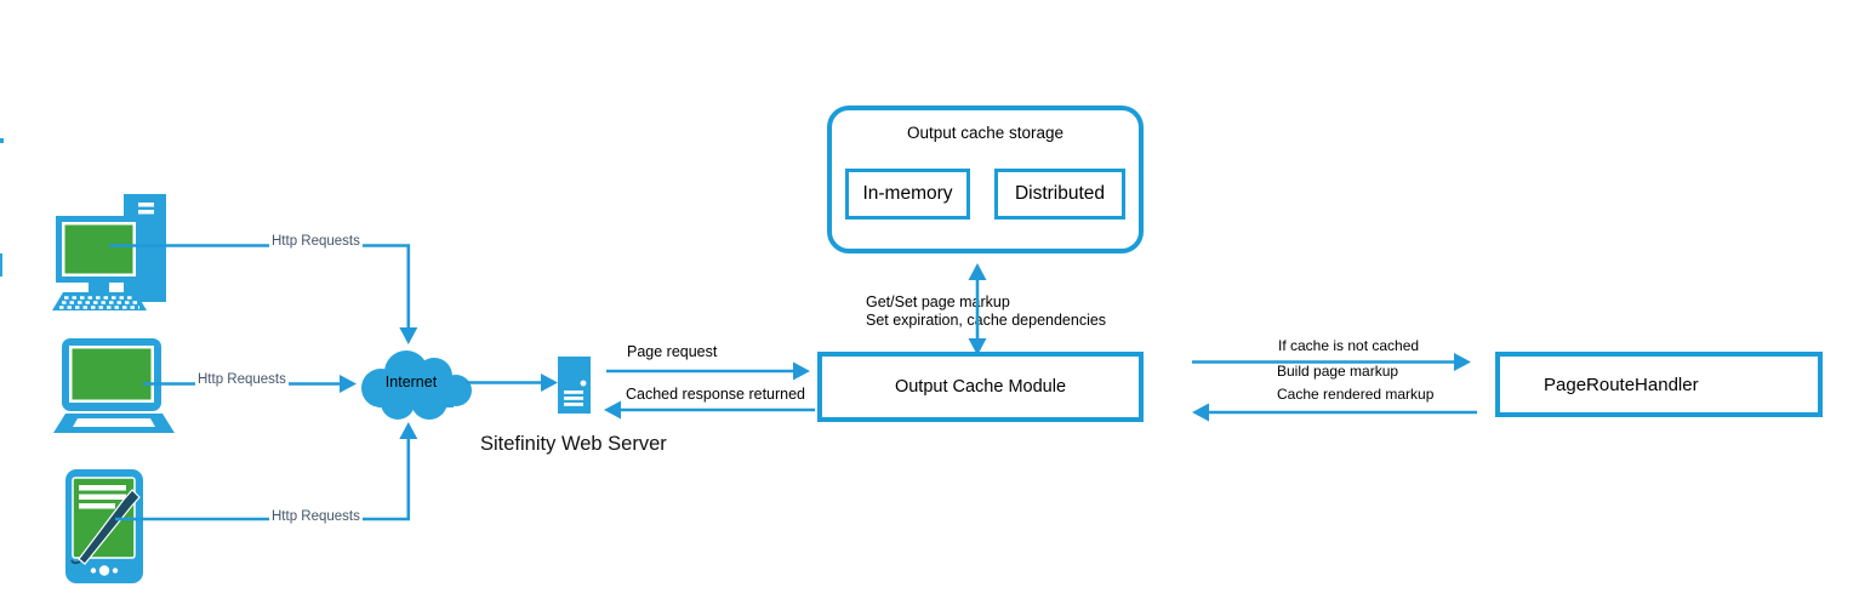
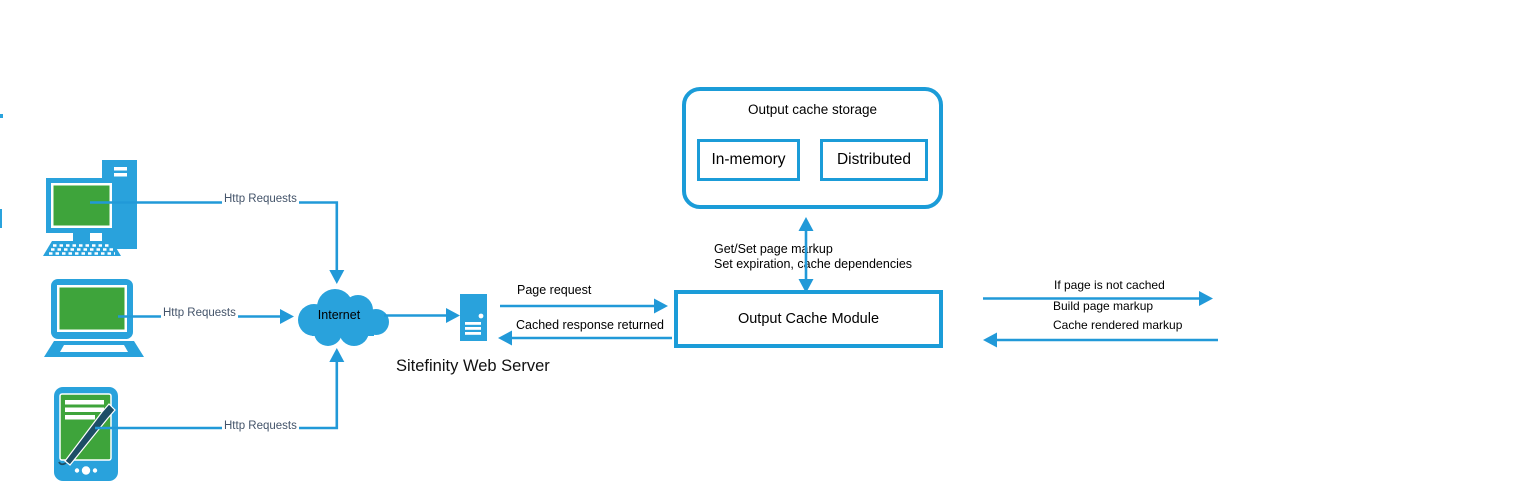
  Output cache storage
  In-memory
  Distributed
  Output Cache Module
- PageRouteHandler
  Http Requests
  Http Requests
  Http Requests
  Internet
  Sitefinity Web Server
  Page request
  Cached response returned
  Get/Set page mrkup
  Set expiration, cche dependencies
- If cache is not cached
+ If page is not cached
  Build page markup
  Cache rendered markup
